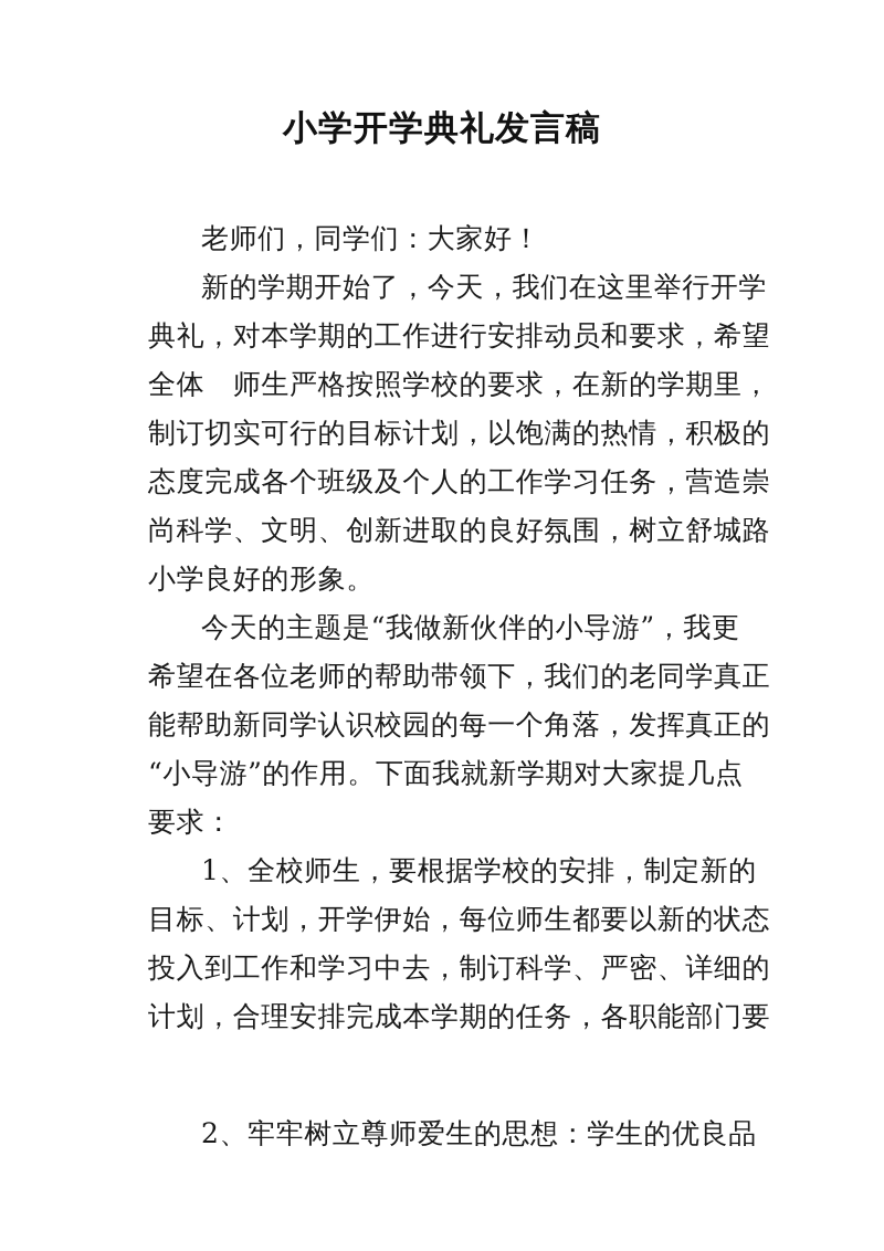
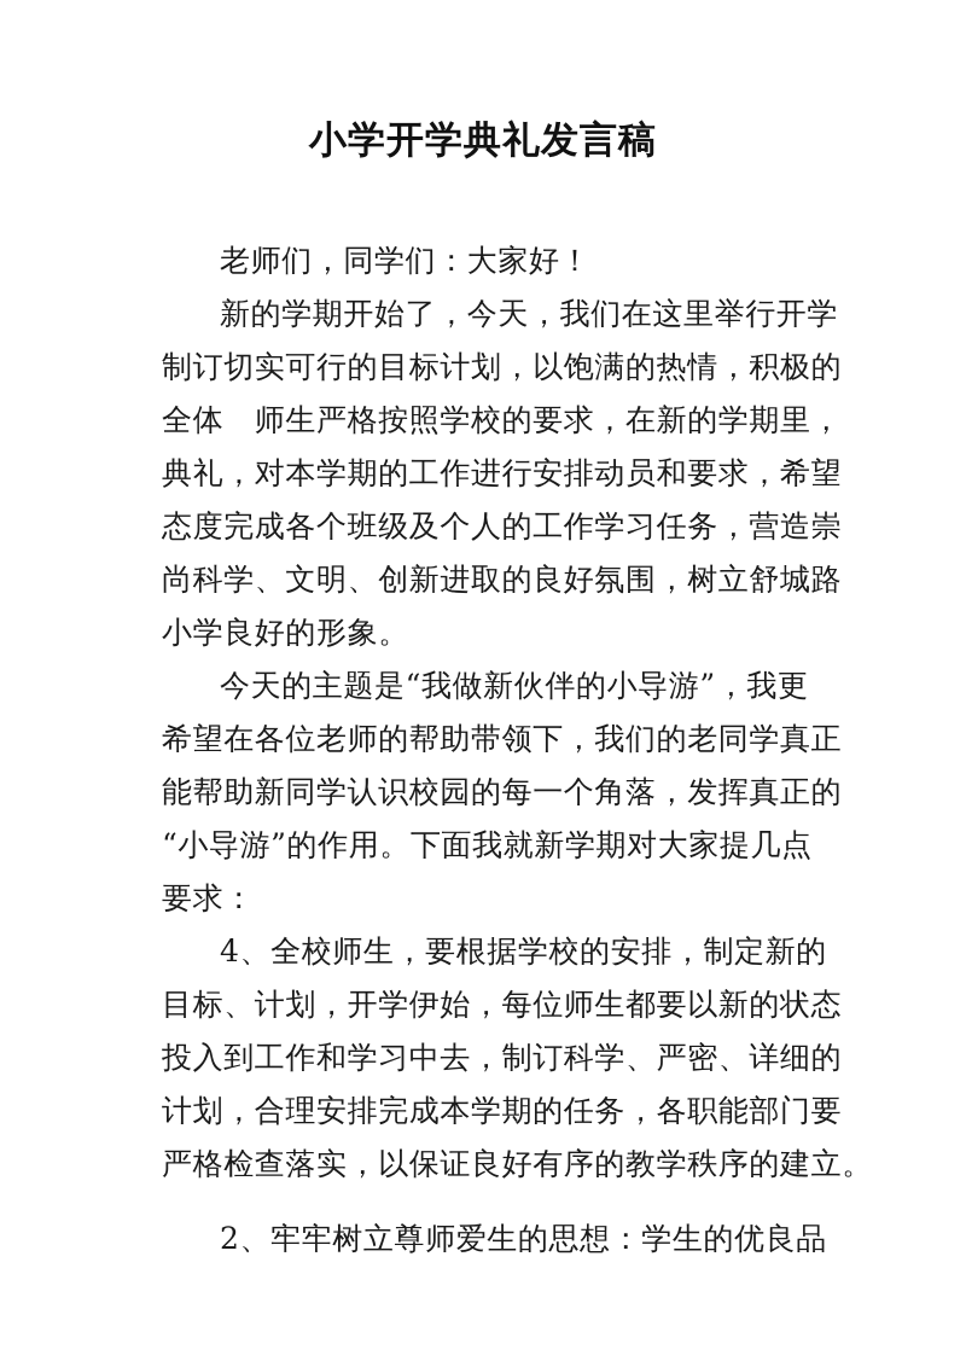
  小学开学典礼发言稿
  老师们，同学们：大家好！
  新的学期开始了，今天，我们在这里举行开学
- 典礼，对本学期的工作进行安排动员和要求，希望
+ 制订切实可行的目标计划，以饱满的热情，积极的
  全体 师生严格按照学校的要求，在新的学期里，
- 制订切实可行的目标计划，以饱满的热情，积极的
+ 典礼，对本学期的工作进行安排动员和要求，希望
  态度完成各个班级及个人的工作学习任务，营造崇
  尚科学、文明、创新进取的良好氛围，树立舒城路
  小学良好的形象。
  今天的主题是“我做新伙伴的小导游”，我更
  希望在各位老师的帮助带领下，我们的老同学真正
  能帮助新同学认识校园的每一个角落，发挥真正的
  “小导游”的作用。下面我就新学期对大家提几点
  要求：
- 1、全校师生，要根据学校的安排，制定新的
+ 4、全校师生，要根据学校的安排，制定新的
  目标、计划，开学伊始，每位师生都要以新的状态
  投入到工作和学习中去，制订科学、严密、详细的
  计划，合理安排完成本学期的任务，各职能部门要
+ 严格检查落实，以保证良好有序的教学秩序的建立。
  2、牢牢树立尊师爱生的思想：学生的优良品
